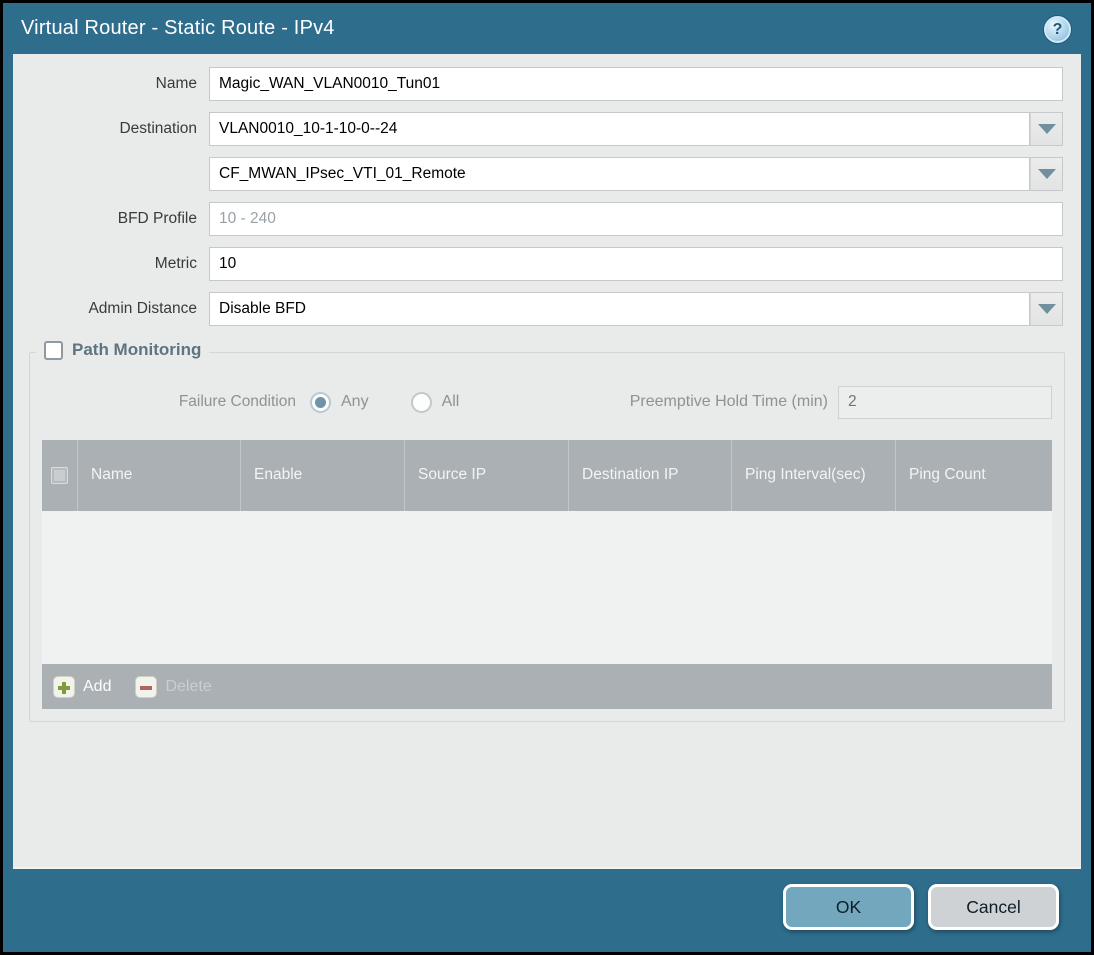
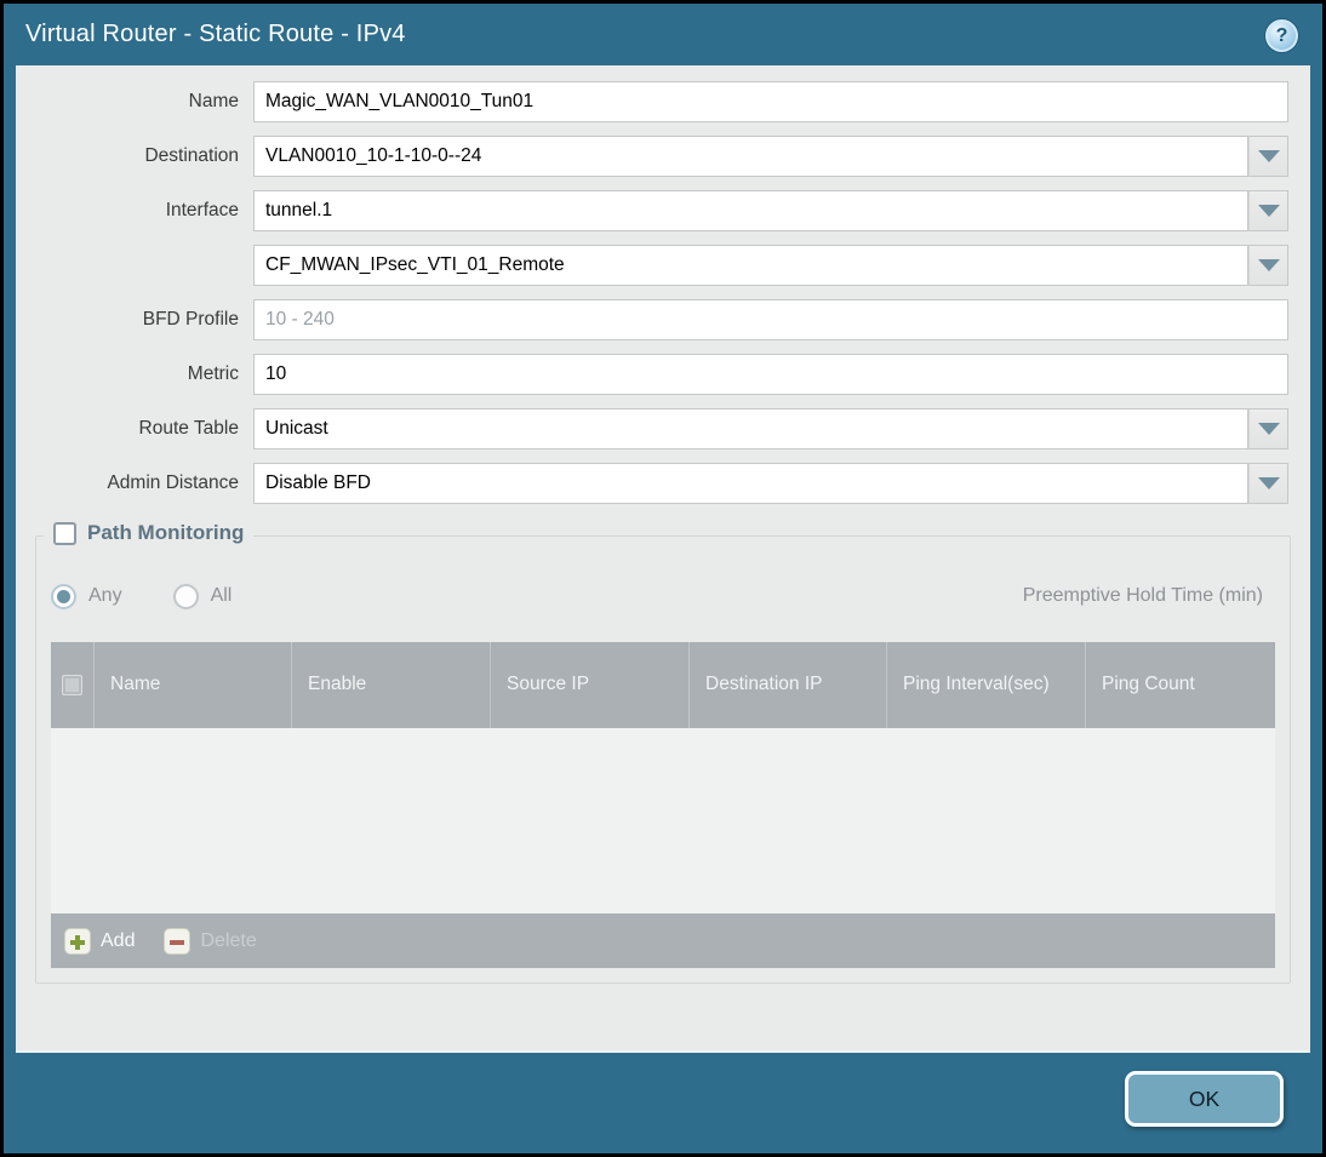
  Virtual Router - Static Route - IPv4
  ?
  Name
  Magic_WAN_VLAN0010_Tun01
  Destination
  VLAN0010_10-1-10-0--24
+ Interface
+ tunnel.1
  CF_MWAN_IPsec_VTI_01_Remote
  BFD Profile
  10 - 240
  Metric
  10
+ Route Table
+ Unicast
  Admin Distance
  Disable BFD
  Path Monitoring
- Failure Condition
  Any
  All
  Preemptive Hold Time (min)
- 2
  Name
  Enable
  Source IP
  Destination IP
  Ping Interval(sec)
  Ping Count
  Add
  Delete
  OK
- Cancel
